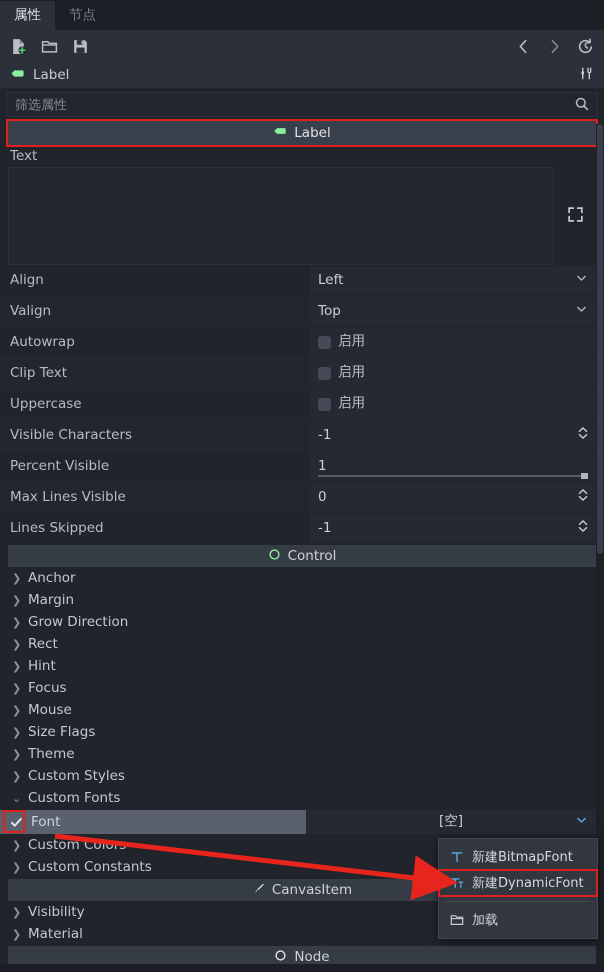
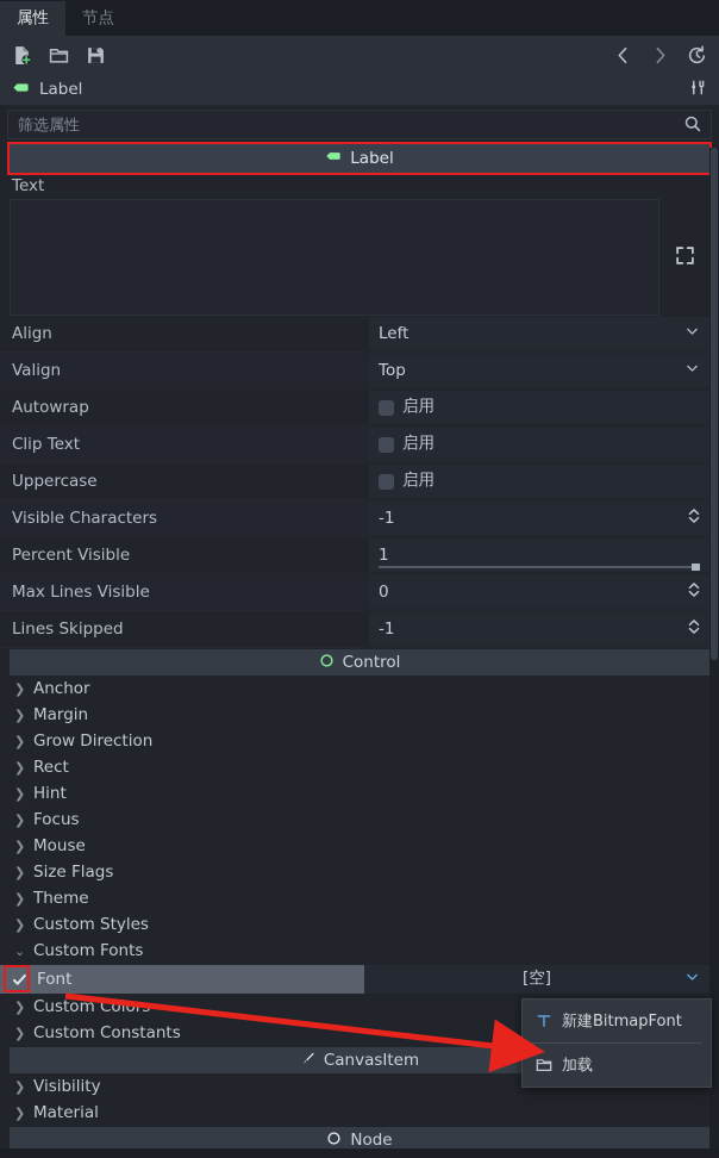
  属性
  节点
  Label
  筛选属性
  Label
  Text
  Align
  Left
  Valign
  Top
  Autowrap
  启用
  Clip Text
  启用
  Uppercase
  启用
  Visible Characters
  -1
  Percent Visible
  1
  Max Lines Visible
  0
  Lines Skipped
  -1
  Control
  ❯
  Anchor
  ❯
  Margin
  ❯
  Grow Direction
  ❯
  Rect
  ❯
  Hint
  ❯
  Focus
  ❯
  Mouse
  ❯
  Size Flags
  ❯
  Theme
  ❯
  Custom Styles
  ⌄
  Custom Fonts
  Font
  [空]
  ❯
  Custom Colo
  ❯
  Custom Constants
  CanvasItem
  ❯
  Visibility
  ❯
  Material
  Node
  新建BitmapFont
- 新建DynamicFont
  加载
